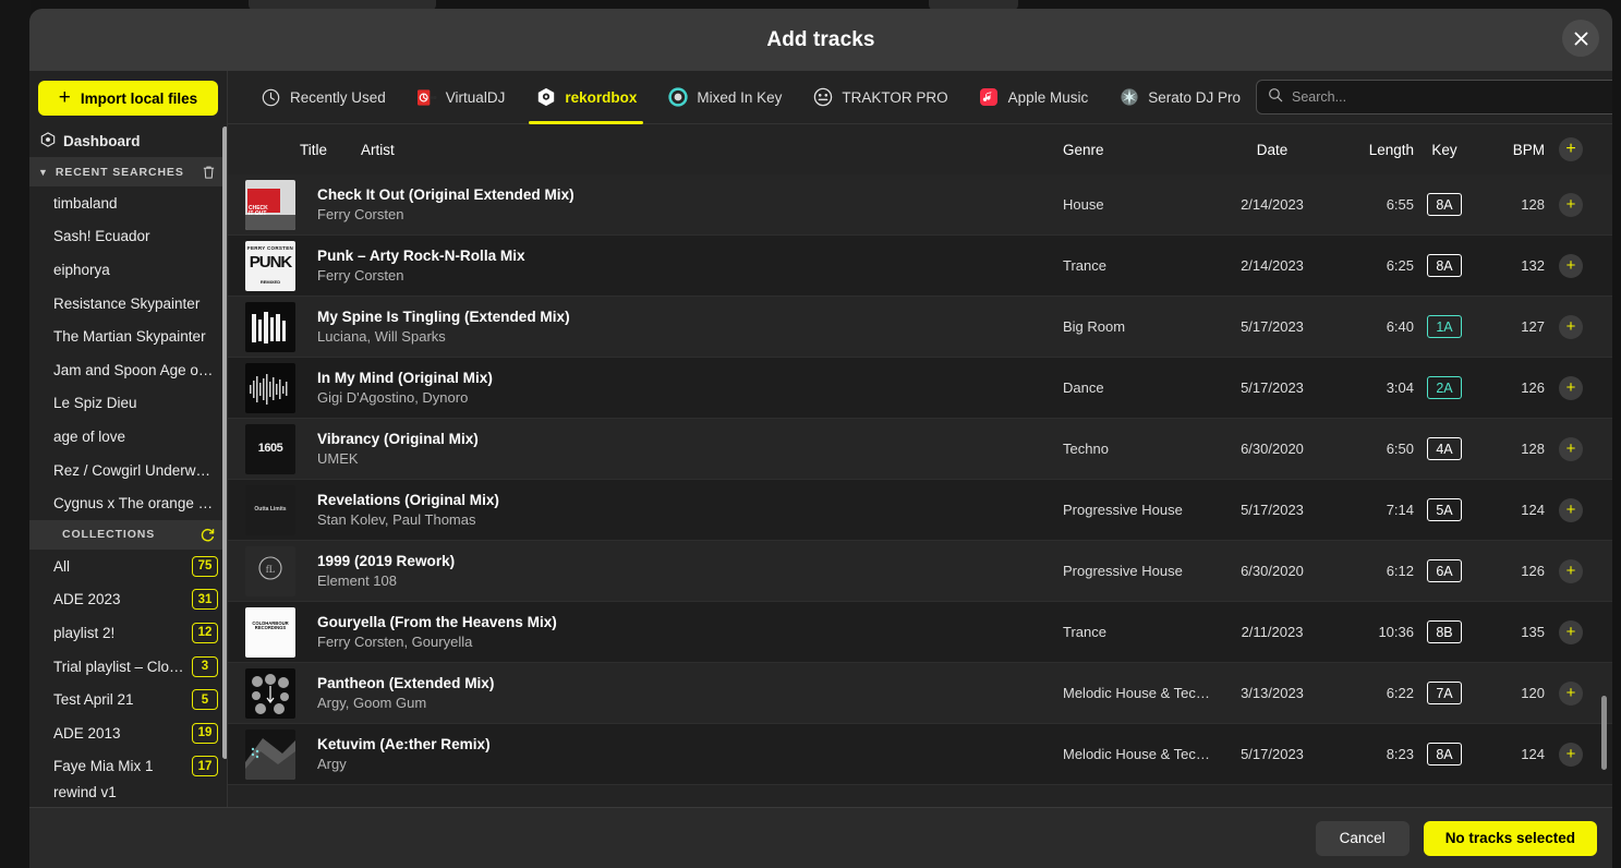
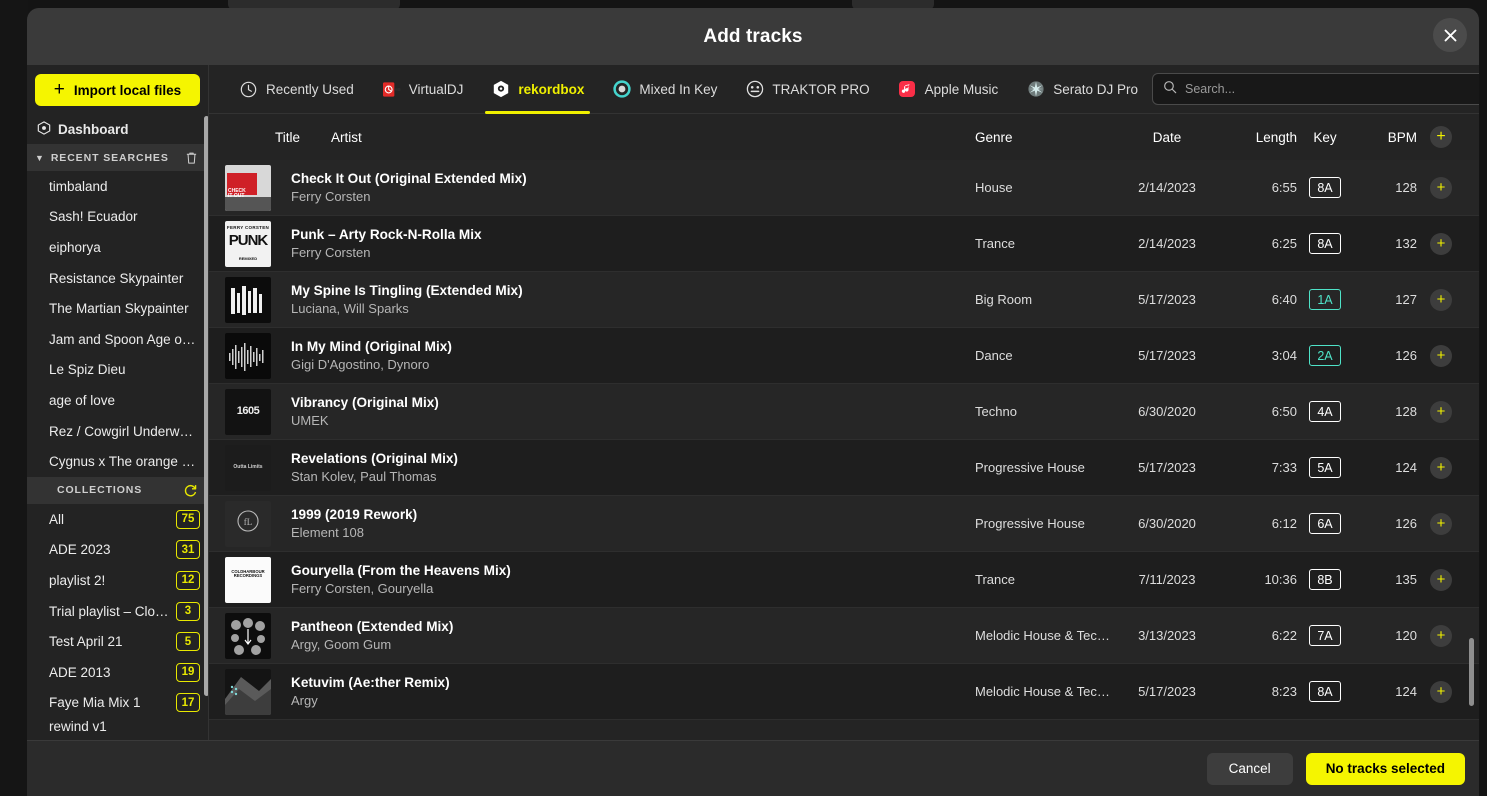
  Add tracks
  +
  Import local files
  Dashboard
  ▼
  RECENT SEARCHES
  timbaland
  Sash! Ecuador
  eiphorya
  Resistance Skypainter
  The Martian Skypainter
  Jam and Spoon Age o…
  Le Spiz Dieu
  age of love
  Rez / Cowgirl Underw…
  Cygnus x The orange …
  COLLECTIONS
  All
  75
  ADE 2023
  31
  playlist 2!
  12
  Trial playlist – Clo…
  3
  Test April 21
  5
  ADE 2013
  19
  Faye Mia Mix 1
  17
  rewind v1
  Recently Used
  VirtualDJ
  rekordbox
  Mixed In Key
  TRAKTOR PRO
  Apple Music
  Serato DJ Pro
  Search...
  Title
  Artist
  Genre
  Date
  Length
  Key
  BPM
  +
  Check It Out (Original Extended Mix)
  Ferry Corsten
  House
  2/14/2023
  6:55
  8A
  128
  +
  PUNK
  Punk – Arty Rock-N-Rolla Mix
  Ferry Corsten
  Trance
  2/14/2023
  6:25
  8A
  132
  +
  My Spine Is Tingling (Extended Mix)
  Luciana, Will Sparks
  Big Room
  5/17/2023
  6:40
  1A
  127
  +
  In My Mind (Original Mix)
  Gigi D'Agostino, Dynoro
  Dance
  5/17/2023
  3:04
  2A
  126
  +
  1605
  Vibrancy (Original Mix)
  UMEK
  Techno
  6/30/2020
  6:50
  4A
  128
  +
  Revelations (Original Mix)
  Stan Kolev, Paul Thomas
  Progressive House
  5/17/2023
- 7:14
+ 7:33
  5A
  124
  +
  fL
  1999 (2019 Rework)
  Element 108
  Progressive House
  6/30/2020
  6:12
  6A
  126
  +
  Gouryella (From the Heavens Mix)
  Ferry Corsten, Gouryella
  Trance
- 2/11/2023
+ 7/11/2023
  10:36
  8B
  135
  +
  Pantheon (Extended Mix)
  Argy, Goom Gum
  Melodic House & Tec…
  3/13/2023
  6:22
  7A
  120
  +
  Ketuvim (Ae:ther Remix)
  Argy
  Melodic House & Tec…
  5/17/2023
  8:23
  8A
  124
  +
  Cancel
  No tracks selected
